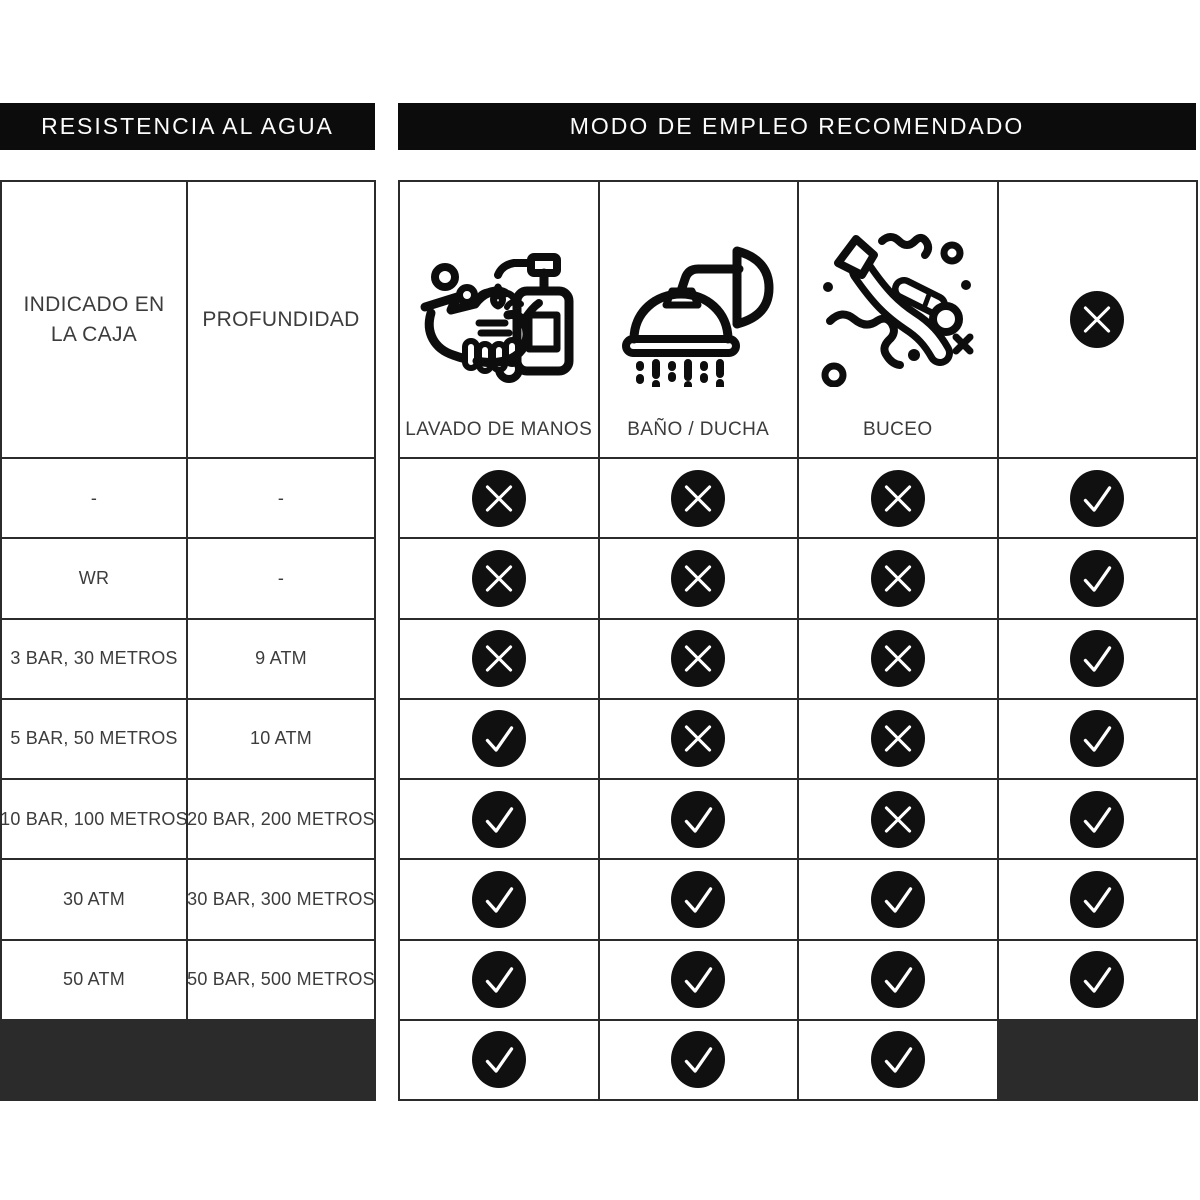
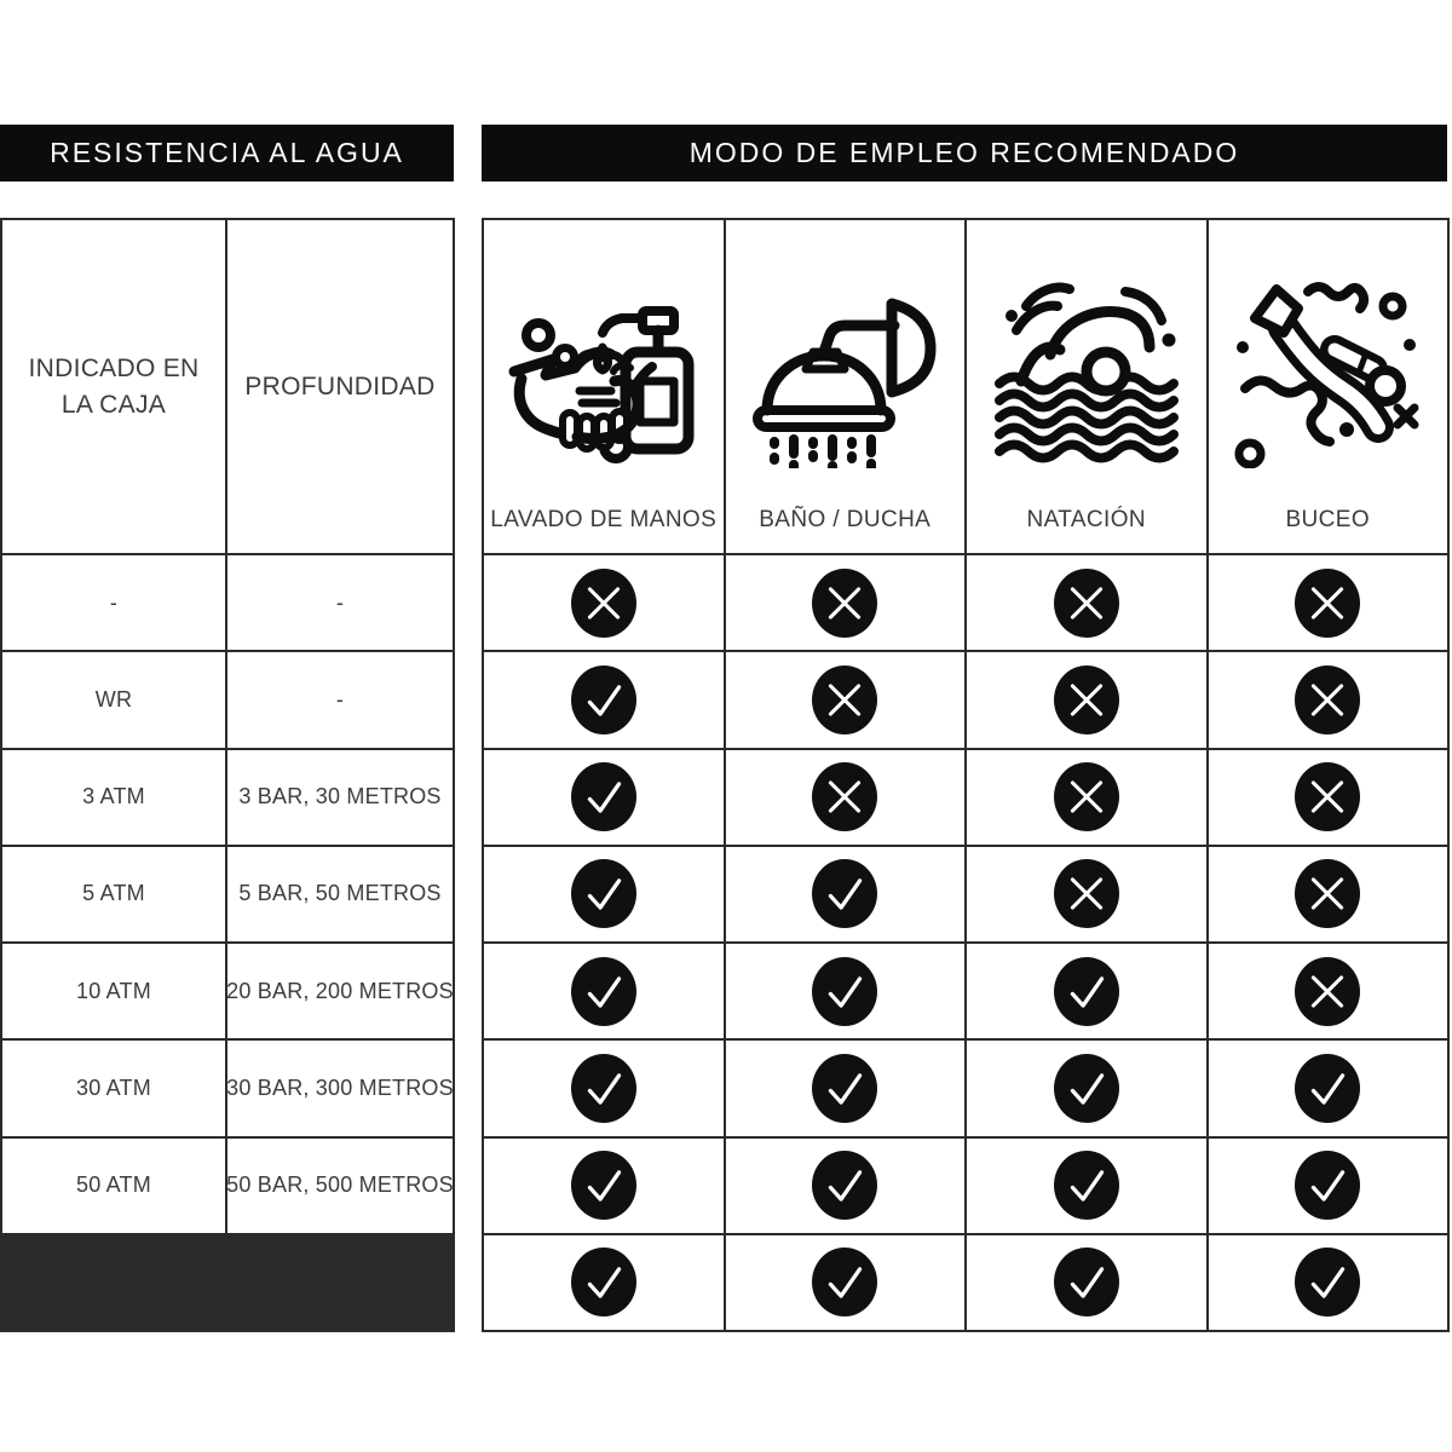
  RESISTENCIA AL AGUA
  MODO DE EMPLEO RECOMENDADO
  INDICADO EN LA CAJA
  PROFUNDIDAD
  -
  -
  WR
  -
+ 3 ATM
  3 BAR, 30 METROS
- 9 ATM
+ 5 ATM
  5 BAR, 50 METROS
  10 ATM
- 10 BAR, 100 METROS
  20 BAR, 200 METROS
  30 ATM
  30 BAR, 300 METROS
  50 ATM
  50 BAR, 500 METROS
  LAVADO DE MANOS
  BAÑO / DUCHA
+ NATACIÓN
  BUCEO
